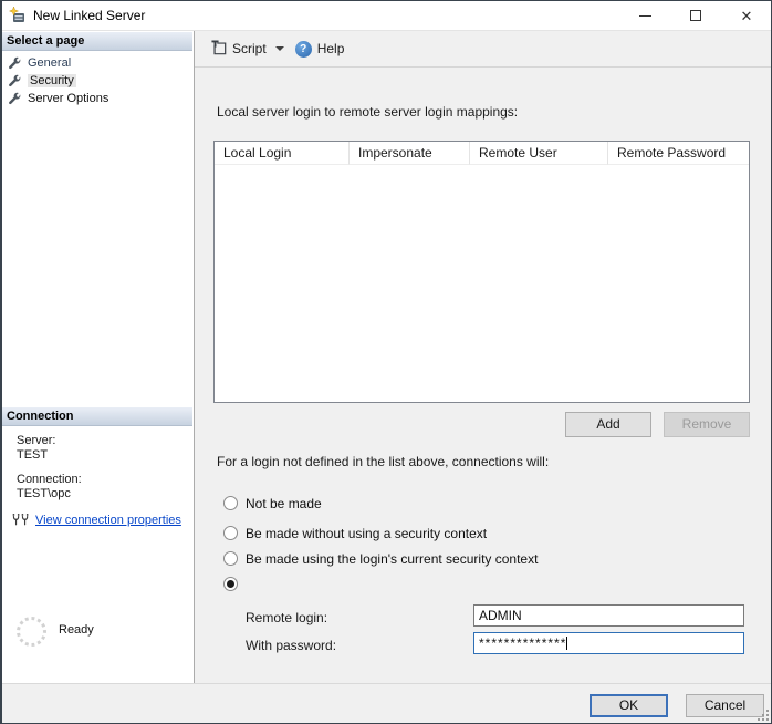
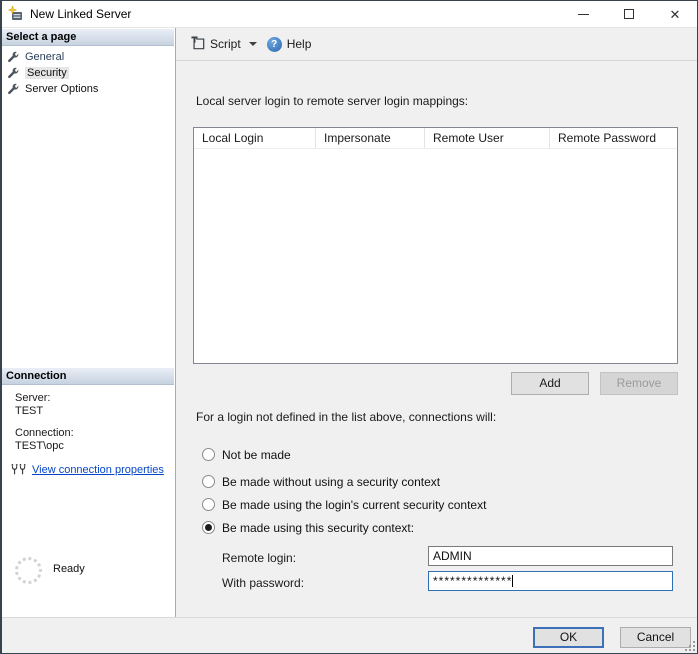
  New Linked Server
  ✕
  Select a page
  General
  Security
  Server Options
  Connection
  Server:
  TEST
  Connection:
  TEST\opc
  View connection properties
  Ready
  Script
  ?
  Help
  Local server login to remote server login mappings:
  Local Login
  Impersonate
  Remote User
  Remote Password
  Add
  Remove
  For a login not defined in the list above, connections will:
  Not be made
  Be made without using a security context
  Be made using the login's current security context
+ Be made using this security context:
  Remote login:
  ADMIN
  With password:
  **************
  OK
  Cancel
